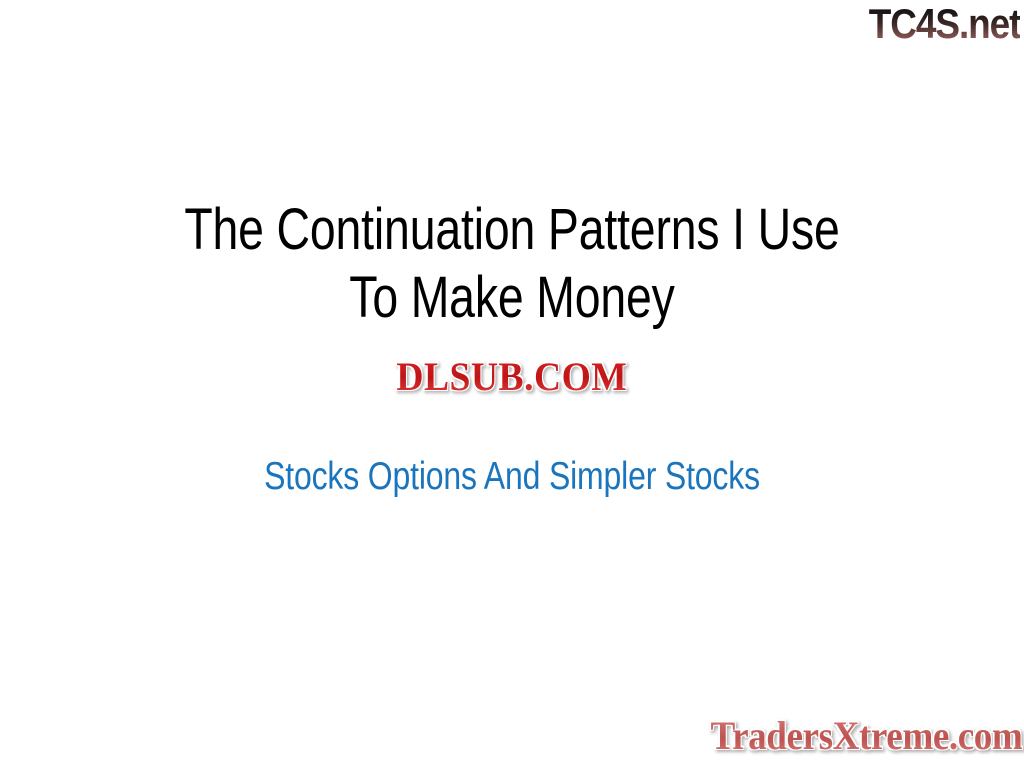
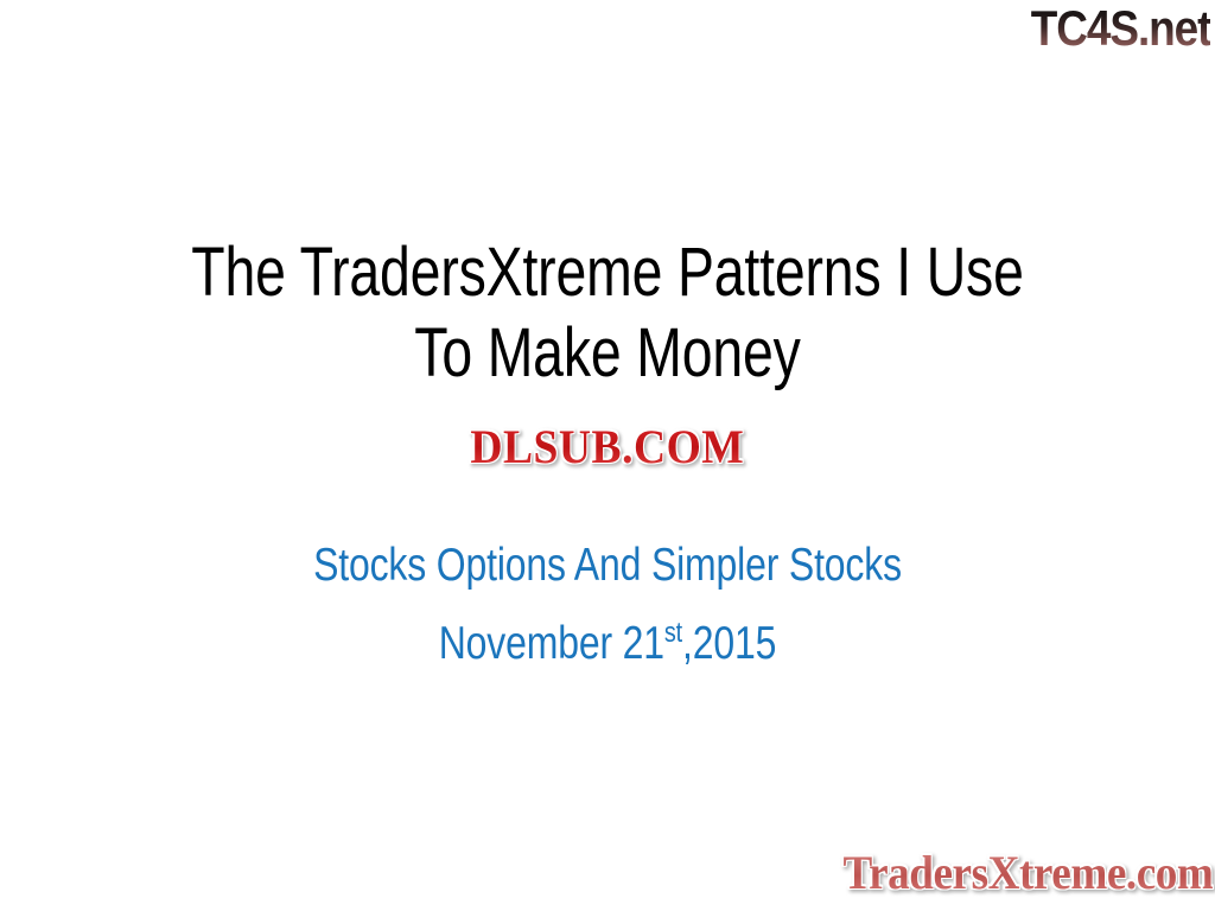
  TC4S.net
- The Continuation Patterns I Use
+ The TradersXtreme Patterns I Use
  To Make Money
  DLSUB.COM
  Stocks Options And Simpler Stocks
+ November 21st,2015
  TradersXtreme.com
